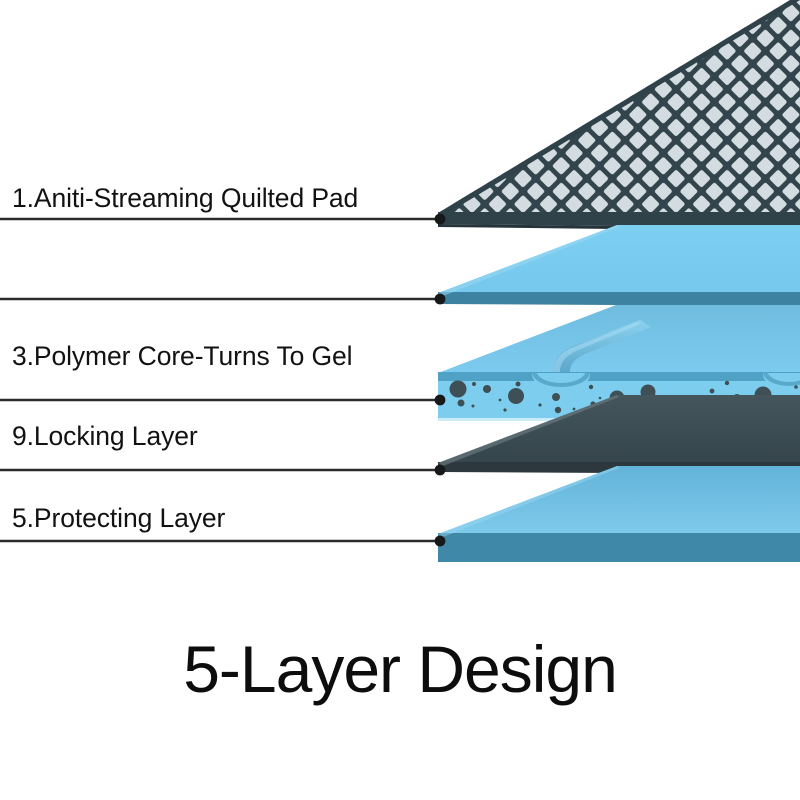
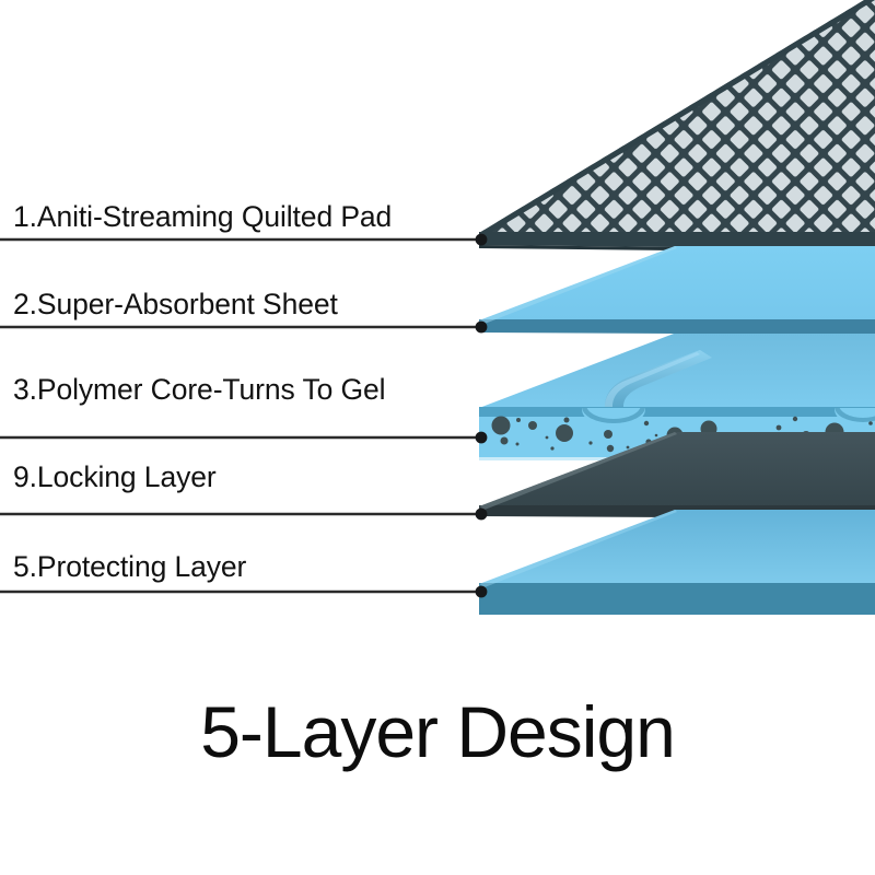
  1.Aniti-Streaming Quilted Pad
+ 2.Super-Absorbent Sheet
  3.Polymer Core-Turns To Gel
  9.Locking Layer
  5.Protecting Layer
  5-Layer Design
